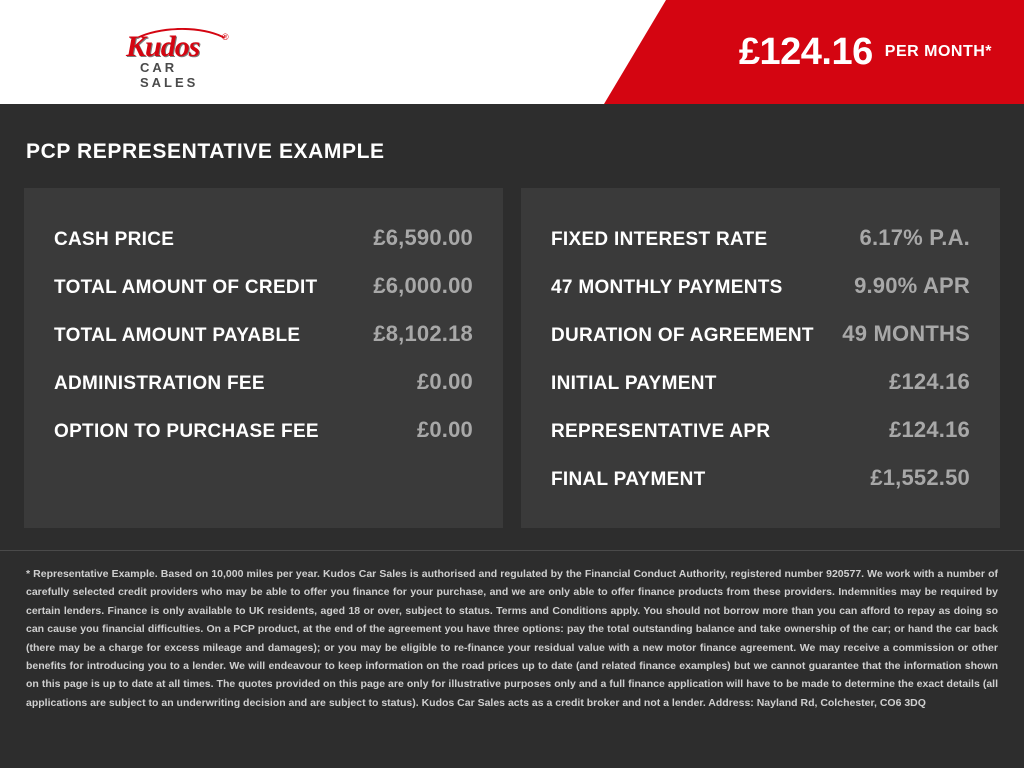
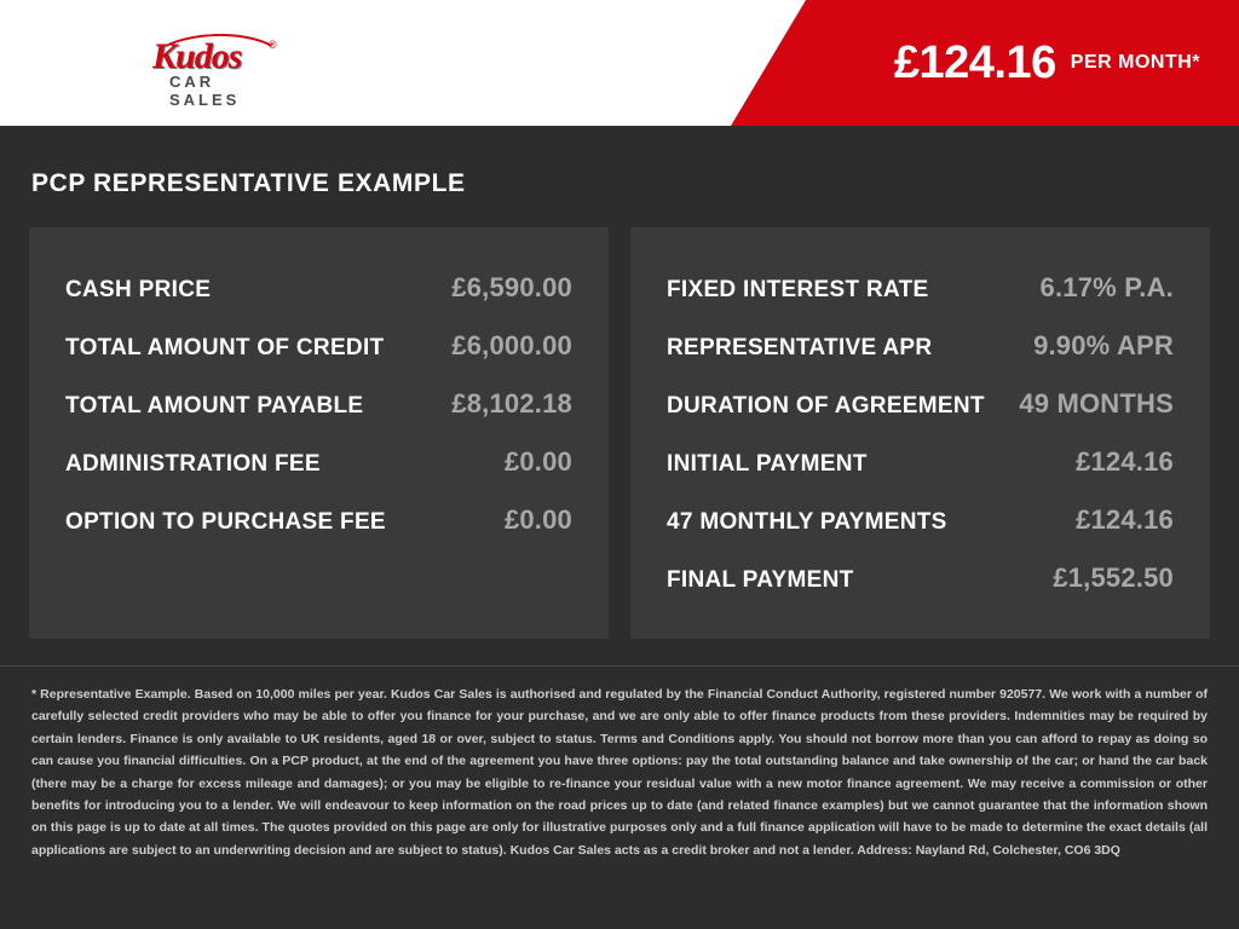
  Kudos
  ®
  CAR SALES
  £124.16
  PER MONTH*
  PCP REPRESENTATIVE EXAMPLE
  CASH PRICE
  £6,590.00
  TOTAL AMOUNT OF CREDIT
  £6,000.00
  TOTAL AMOUNT PAYABLE
  £8,102.18
  ADMINISTRATION FEE
  £0.00
  OPTION TO PURCHASE FEE
  £0.00
  FIXED INTEREST RATE
  6.17% P.A.
- 47 MONTHLY PAYMENTS
+ REPRESENTATIVE APR
  9.90% APR
  DURATION OF AGREEMENT
  49 MONTHS
  INITIAL PAYMENT
  £124.16
- REPRESENTATIVE APR
+ 47 MONTHLY PAYMENTS
  £124.16
  FINAL PAYMENT
  £1,552.50
  * Representative Example. Based on 10,000 miles per year. Kudos Car Sales is authorised and regulated by the Financial Conduct Authority, registered number 920577. We work with a number of carefully selected credit providers who may be able to offer you finance for your purchase, and we are only able to offer finance products from these providers. Indemnities may be required by certain lenders. Finance is only available to UK residents, aged 18 or over, subject to status. Terms and Conditions apply. You should not borrow more than you can afford to repay as doing so can cause you financial difficulties. On a PCP product, at the end of the agreement you have three options: pay the total outstanding balance and take ownership of the car; or hand the car back (there may be a charge for excess mileage and damages); or you may be eligible to re-finance your residual value with a new motor finance agreement. We may receive a commission or other benefits for introducing you to a lender. We will endeavour to keep information on the road prices up to date (and related finance examples) but we cannot guarantee that the information shown on this page is up to date at all times. The quotes provided on this page are only for illustrative purposes only and a full finance application will have to be made to determine the exact details (all applications are subject to an underwriting decision and are subject to status). Kudos Car Sales acts as a credit broker and not a lender. Address: Nayland Rd, Colchester, CO6 3DQ
